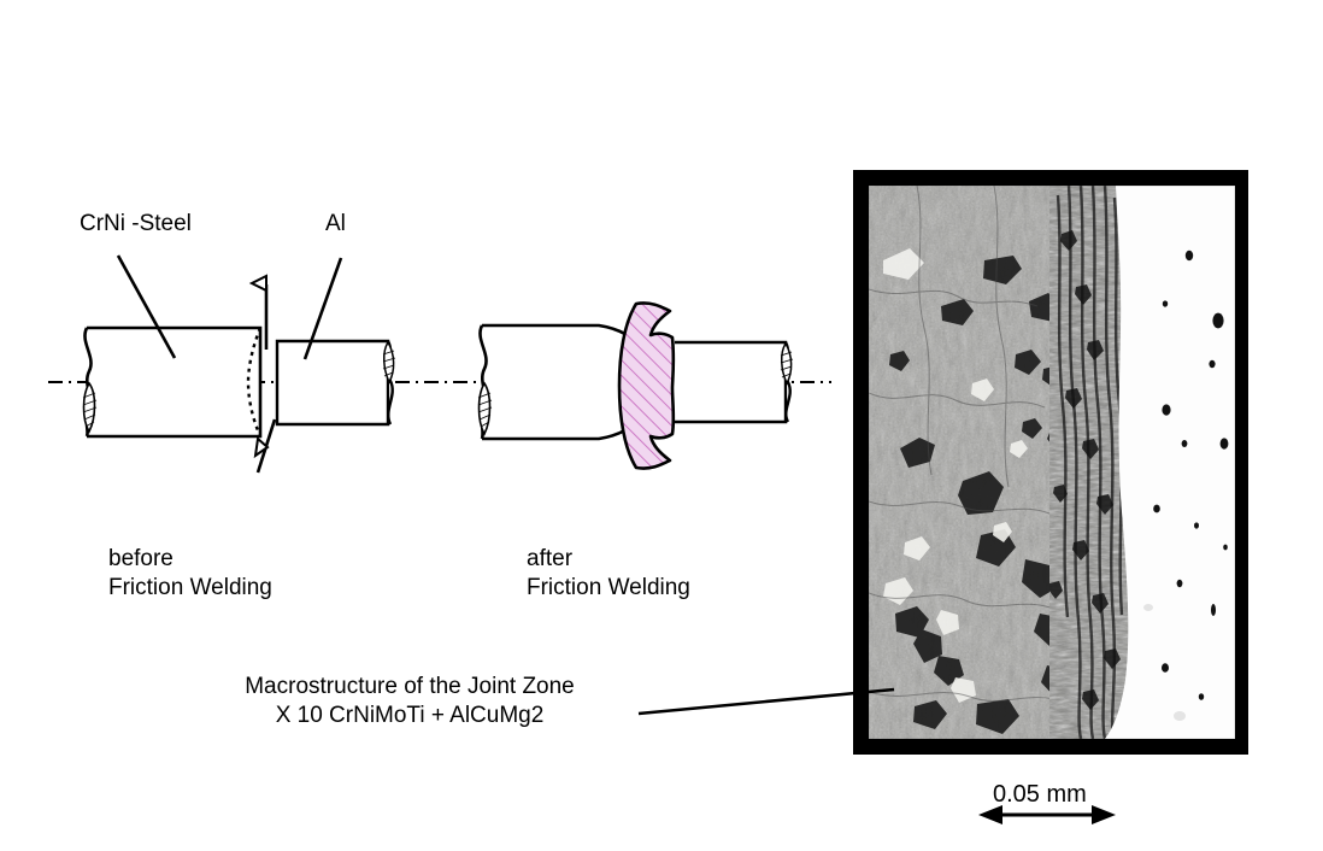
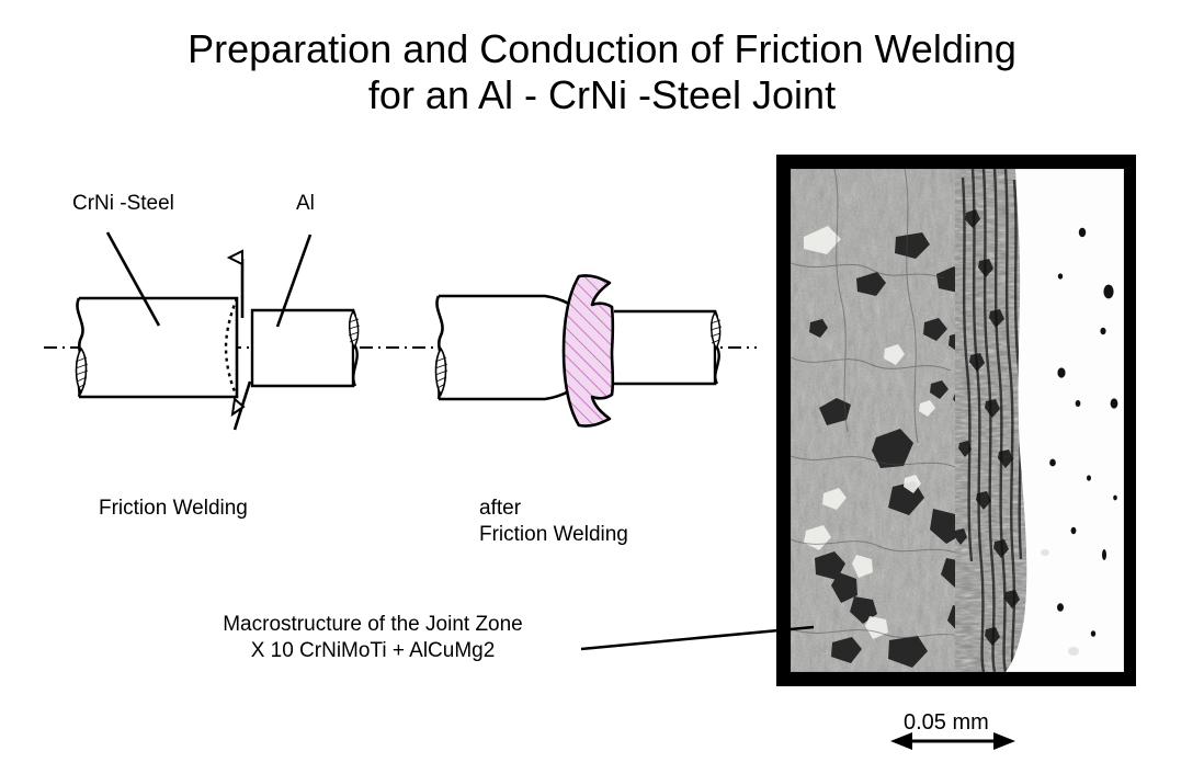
+ Preparation and Conduction of Friction Welding
+ for an Al - CrNi -Steel Joint
  CrNi -Steel
  Al
- before
  Friction Welding
  after
  Friction Welding
  Macrostructure of the Joint Zone
  X 10 CrNiMoTi + AlCuMg2
  0.05 mm
